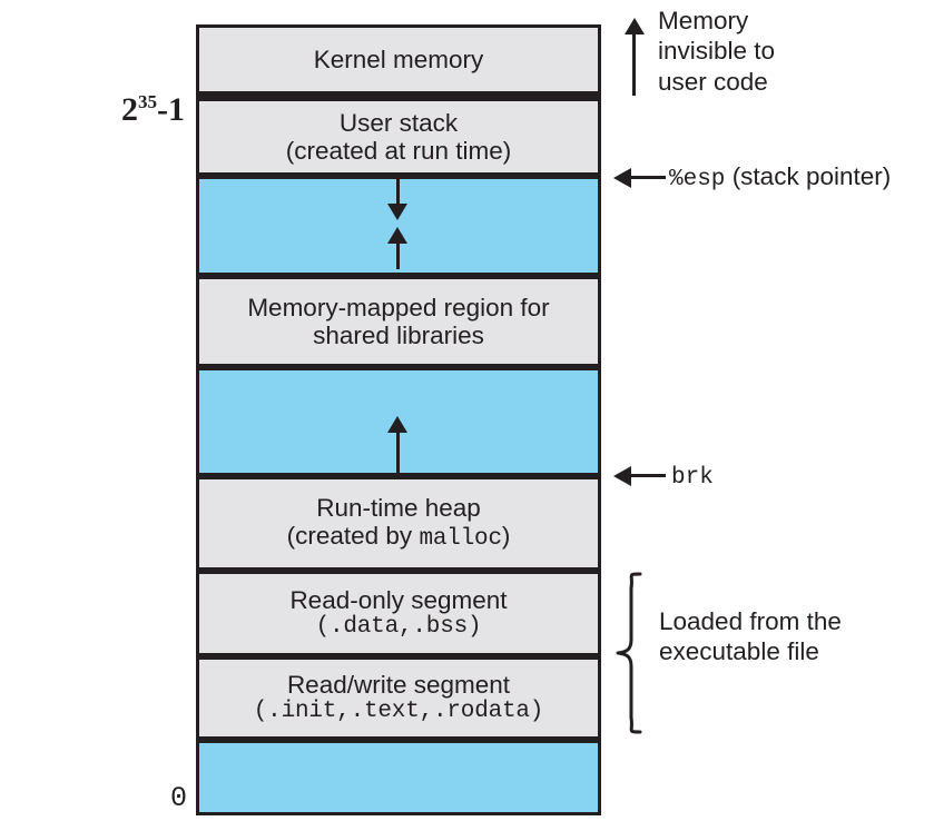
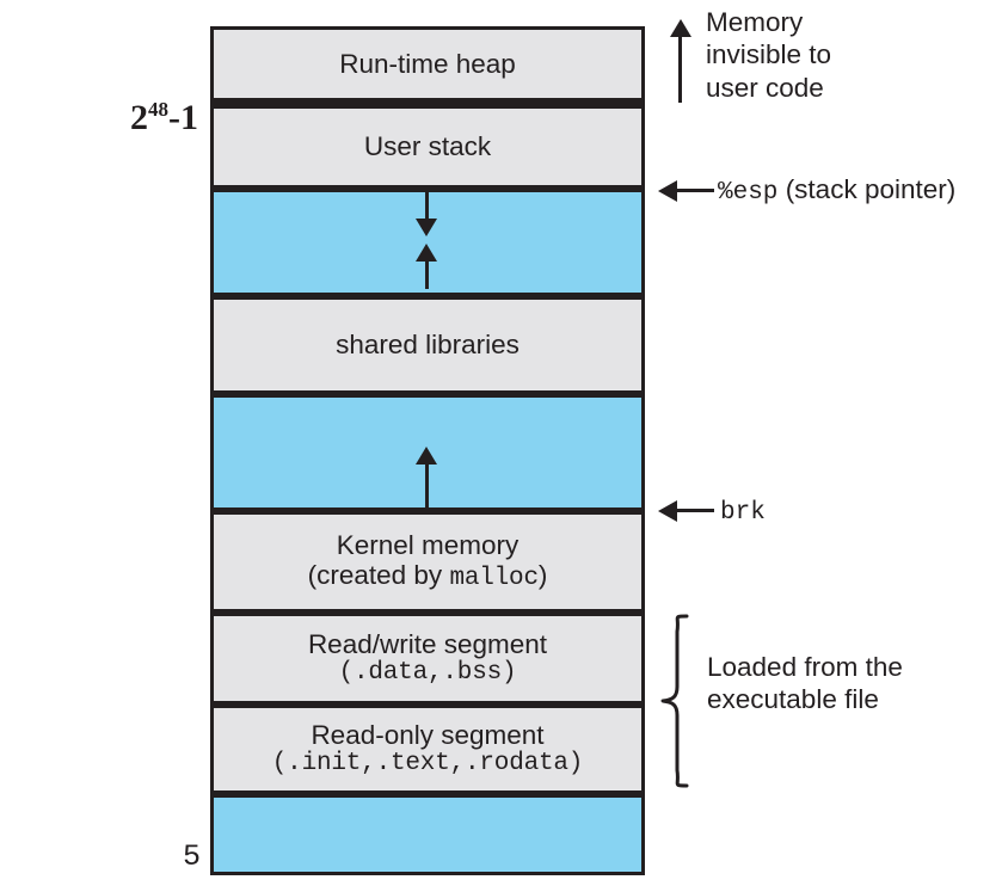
- Kernel memory
+ Run-time heap
  User stack
- (created at run time)
- Memory-mapped region for
  shared libraries
- Run-time heap
+ Kernel memory
  (created by malloc)
- Read-only segment
+ Read/write segment
  (.data,.bss)
- Read/write segment
+ Read-only segment
  (.init,.text,.rodata)
- 235-1
+ 248-1
- 0
+ 5
  Memory
  invisible to
  user code
  %esp (stack pointer)
  brk
  Loaded from the
  executable file
